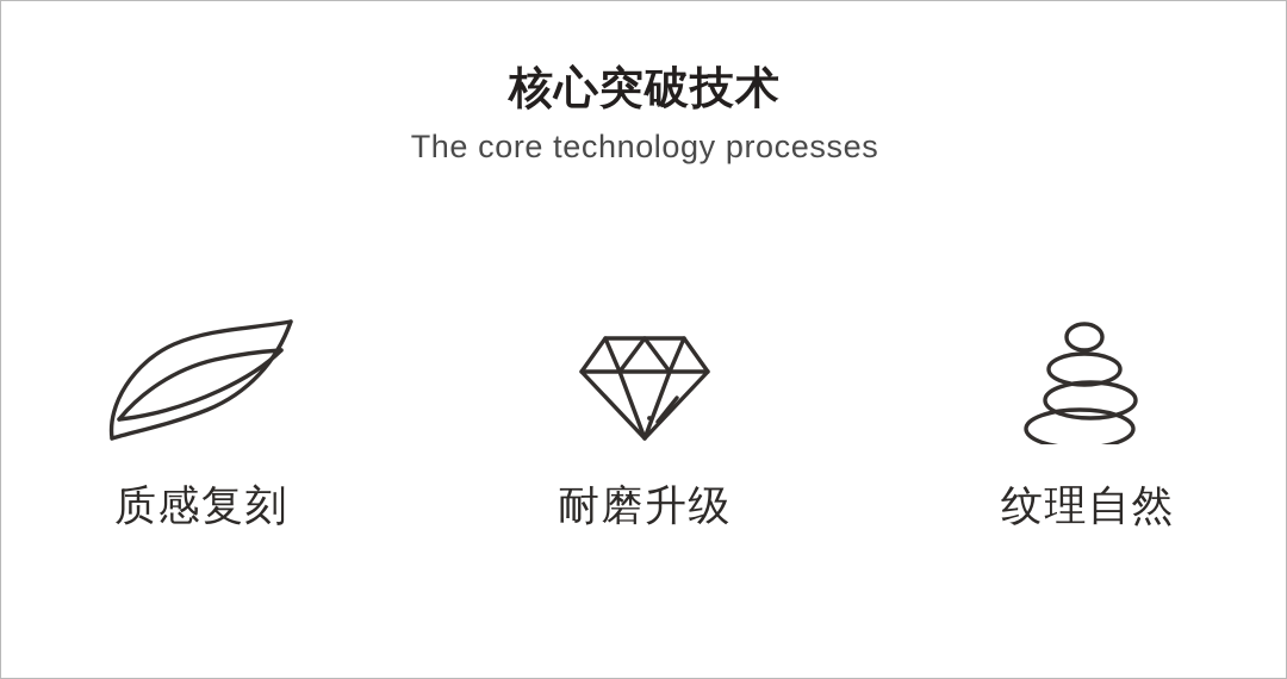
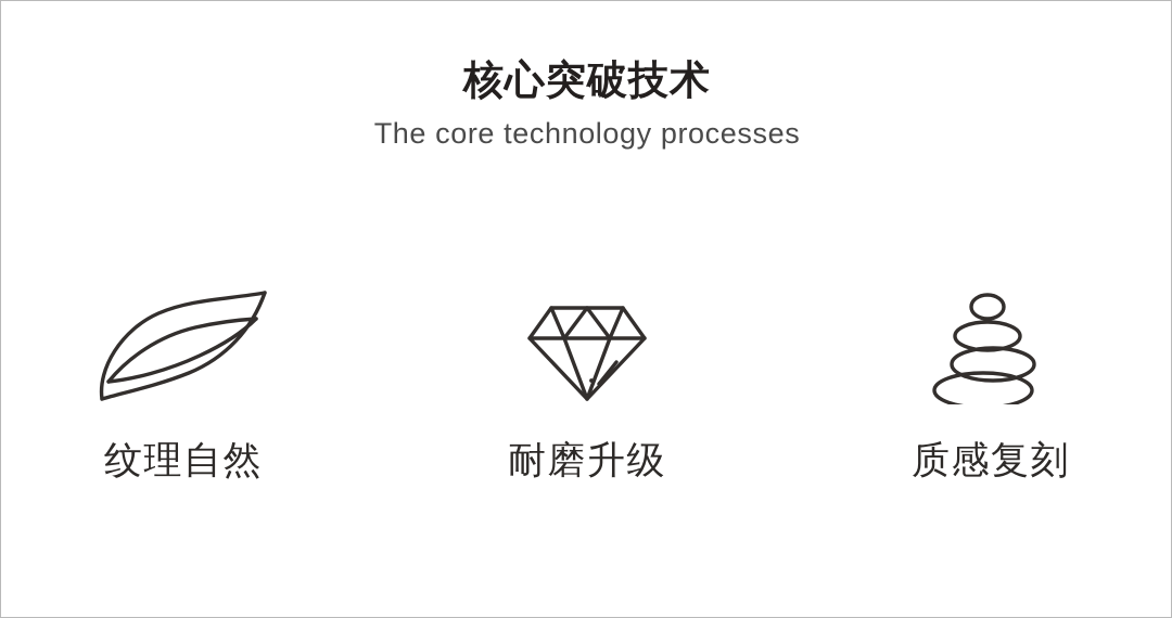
  核心突破技术
  The core technology processes
- 质感复刻
+ 纹理自然
  耐磨升级
- 纹理自然
+ 质感复刻
